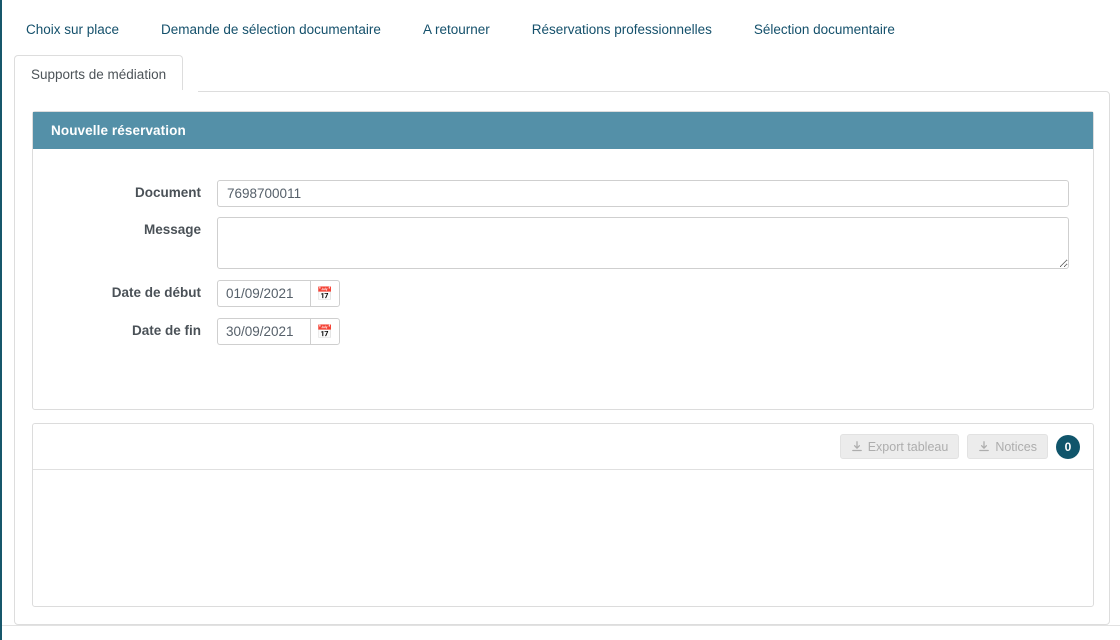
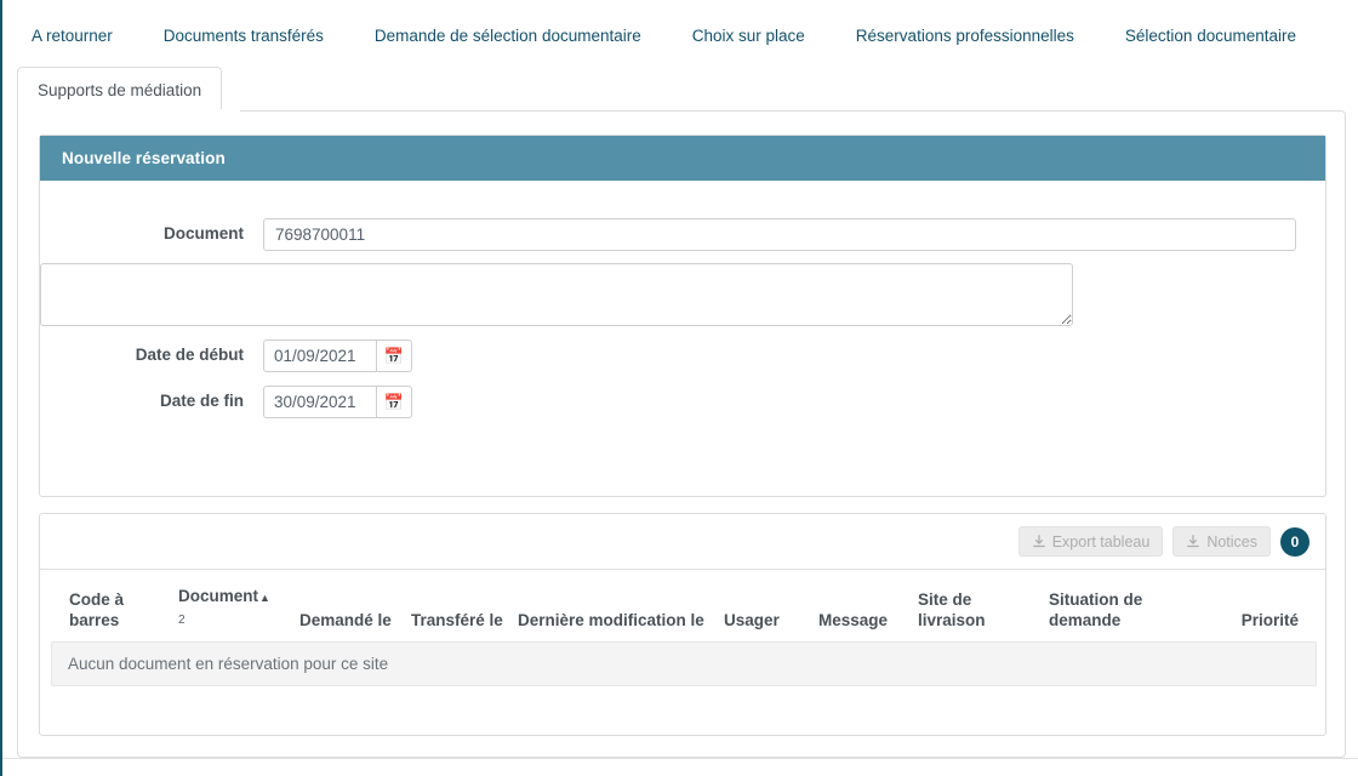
- Choix sur place
+ A retourner
+ Documents transférés
  Demande de sélection documentaire
- A retourner
+ Choix sur place
  Réservations professionnelles
  Sélection documentaire
  Supports de médiation
  Nouvelle réservation
  Document
  7698700011
- Message
  Date de début
  01/09/2021
  📅
  Date de fin
  30/09/2021
  📅
  Export tableau
  Notices
  0
+ Code à barres	Document▲ 2	Demandé le	Transféré le	Dernière modification le	Usager	Message	Site de livraison	Situation de demande	Priorité
+ Aucun document en réservation pour ce site
